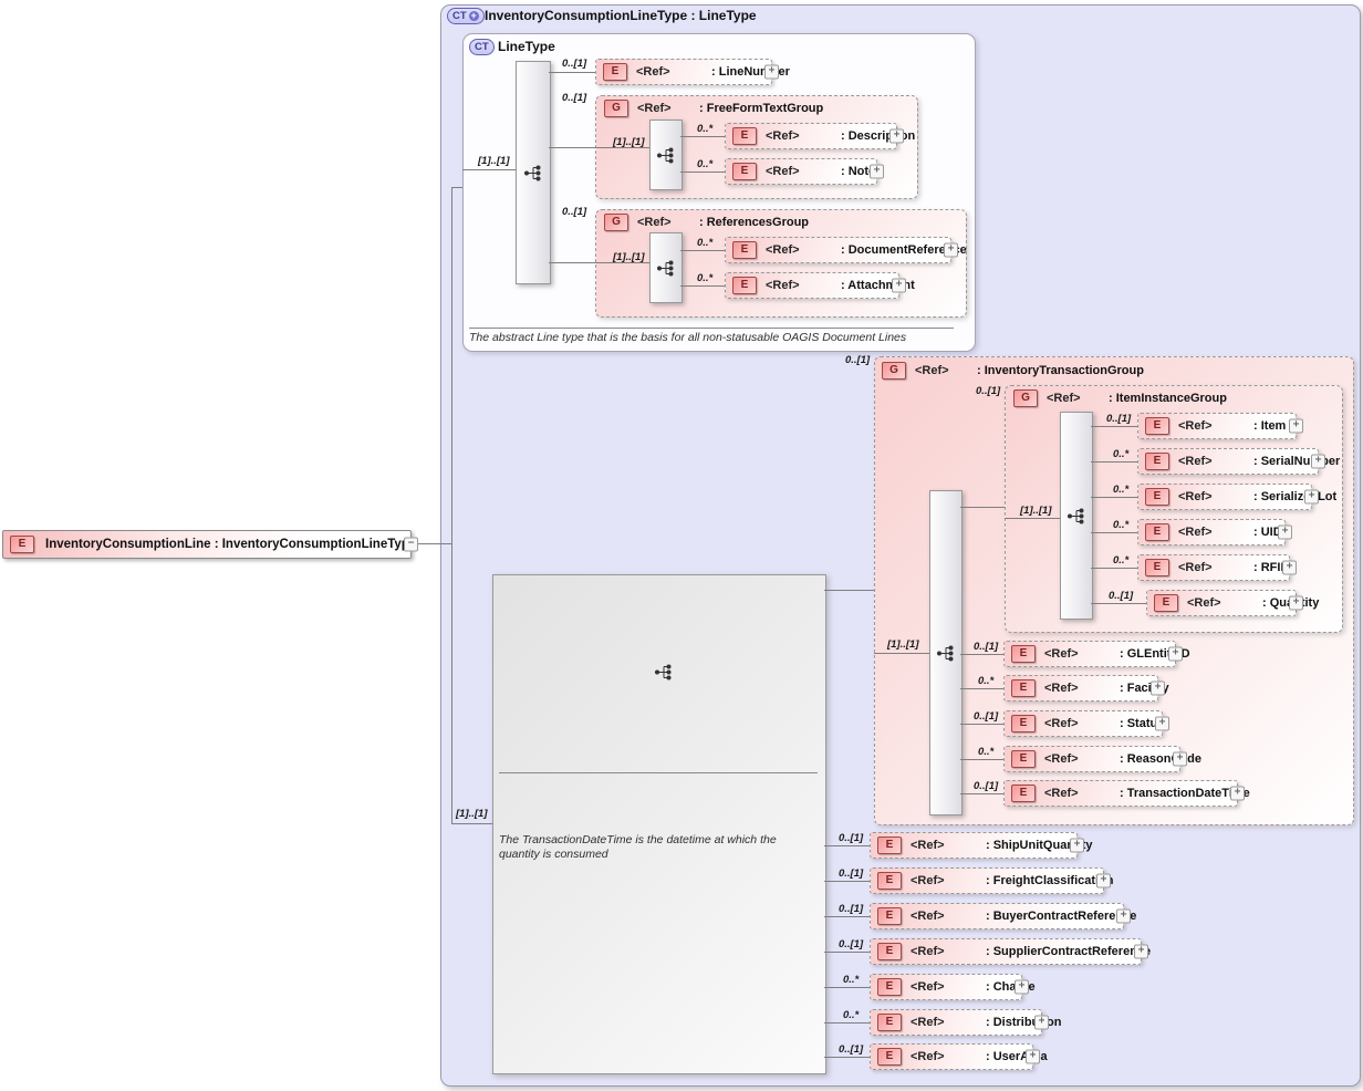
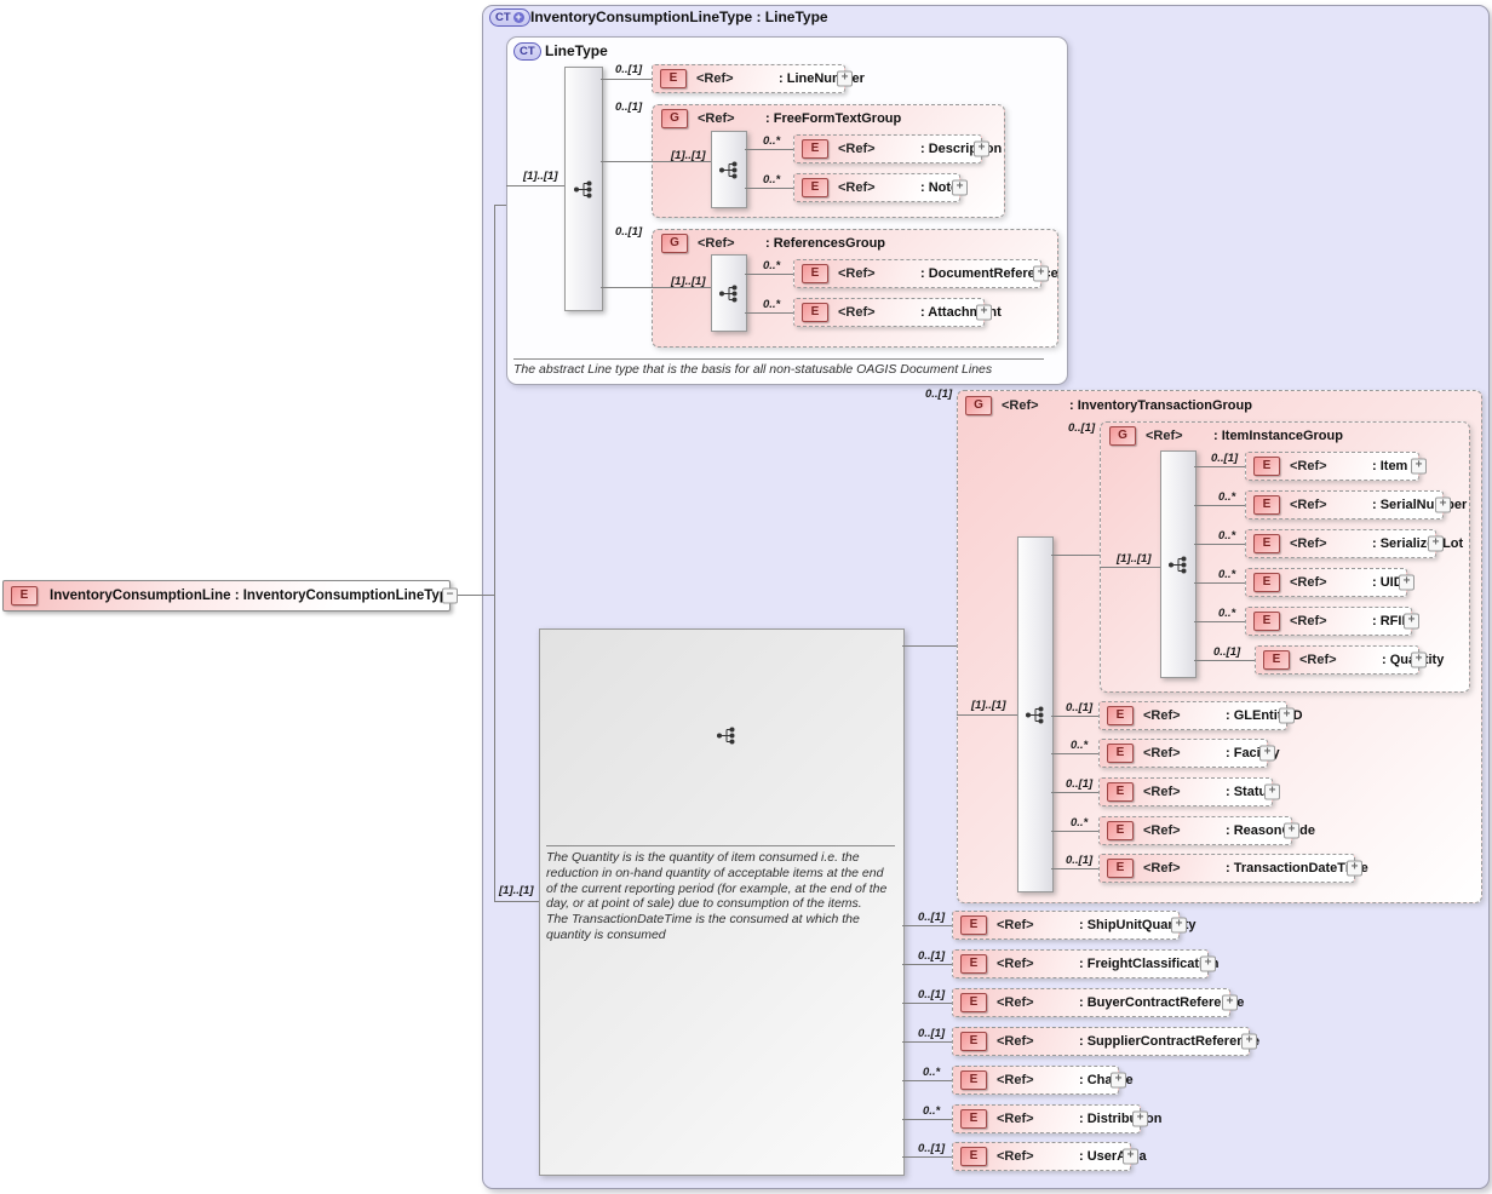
  CT
  +
  InventoryConsumptionLineType : LineType
  CT
  LineType
  The abstract Line type that is the basis for all non-statusable OAGIS Document Lines
+ The Quantity is is the quantity of item consumed i.e. the reduction in on-hand quantity of acceptable items at the end of the current reporting period (for example, at the end of the day, or at point of sale) due to consumption of the items.
- The TransactionDateTime is the datetime at which the quantity is consumed
+ The TransactionDateTime is the consumed at which the quantity is consumed
  [1]..[1]
  [1]..[1]
  0..[1]
  0..[1]
  [1]..[1]
  0..*
  0..*
  0..[1]
  [1]..[1]
  0..*
  0..*
  0..[1]
  [1]..[1]
  0..[1]
  [1]..[1]
  0..[1]
  0..*
  0..*
  0..*
  0..*
  0..[1]
  0..[1]
  0..*
  0..[1]
  0..*
  0..[1]
  0..[1]
  0..[1]
  0..[1]
  0..[1]
  0..*
  0..*
  0..[1]
  G
  <Ref>
  : FreeFormTextGroup
  G
  <Ref>
  : ReferencesGroup
  G
  <Ref>
  : InventoryTransactionGroup
  G
  <Ref>
  : ItemInstanceGroup
  E
  <Ref>
  : LineNuer
  +
  E
  <Ref>
  : Descrion
  +
  E
  <Ref>
  : Not
  +
  E
  <Ref>
  : DocumentReferee
  +
  E
  <Ref>
  : Attachnt
  +
  E
  <Ref>
  : Item
  +
  E
  <Ref>
  : SerialNuer
  +
  E
  <Ref>
  : SerializLot
  +
  E
  <Ref>
  : UI
  +
  E
  <Ref>
  : RFI
  +
  E
  <Ref>
  +
  E
  <Ref>
  : GLEntiD
  +
  E
  <Ref>
  +
  E
  <Ref>
  : Statu
  +
  E
  <Ref>
  : Reasonde
  +
  E
  <Ref>
  : TransactionDateTe
  +
  E
  <Ref>
  : ShipUnitQuay
  +
  E
  <Ref>
  : FreightClassificat
  +
  E
  <Ref>
  : BuyerContractReferee
  +
  E
  <Ref>
  : SupplierContractRefere
  +
  E
  <Ref>
  : Chae
  +
  E
  <Ref>
  : Distribon
  +
  E
  <Ref>
  +
  E
  InventoryConsumptionLine : InventoryConsumptionLineTy
  −
